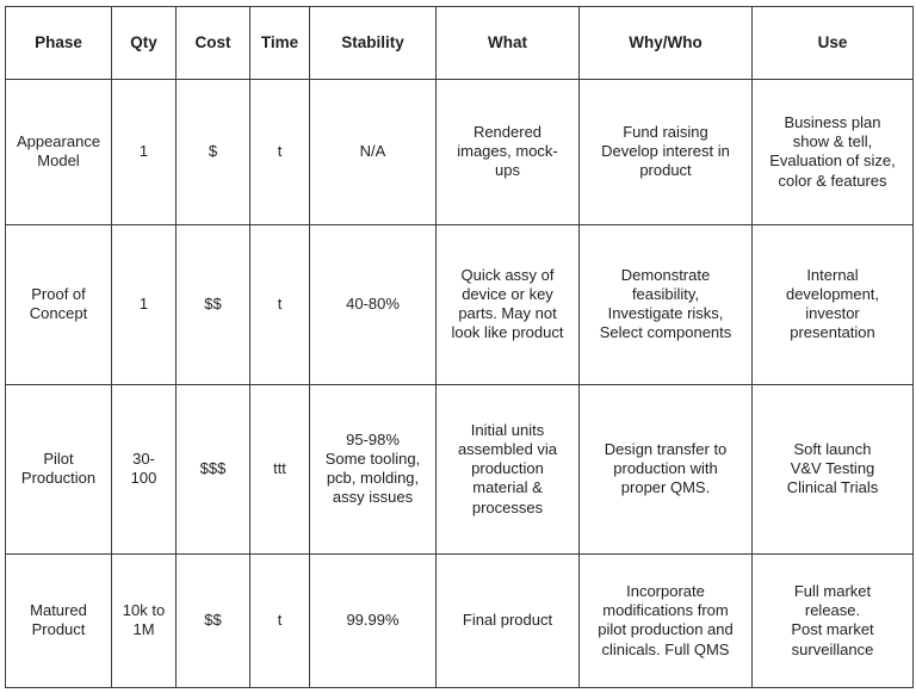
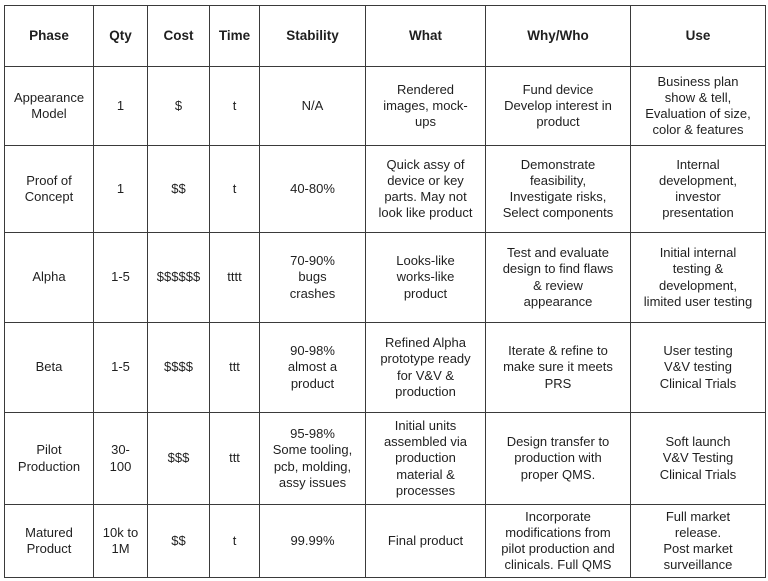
  Phase	Qty	Cost	Time	Stability	What	Why/Who	Use
- Appearance Model	1	$	t	N/A	Rendered images, mock- ups	Fund raising Develop interest in product	Business plan show & tell, Evaluation of size, color & features
+ Appearance Model	1	$	t	N/A	Rendered images, mock- ups	Fund device Develop interest in product	Business plan show & tell, Evaluation of size, color & features
  Proof of Concept	1	$$	t	40-80%	Quick assy of device or key parts. May not look like product	Demonstrate feasibility, Investigate risks, Select components	Internal development, investor presentation
+ Alpha	1-5	$$$$$$	tttt	70-90% bugs crashes	Looks-like works-like product	Test and evaluate design to find flaws & review appearance	Initial internal testing & development, limited user testing
+ Beta	1-5	$$$$	ttt	90-98% almost a product	Refined Alpha prototype ready for V&V & production	Iterate & refine to make sure it meets PRS	User testing V&V testing Clinical Trials
  Pilot Production	30- 100	$$$	ttt	95-98% Some tooling, pcb, molding, assy issues	Initial units assembled via production material & processes	Design transfer to production with proper QMS.	Soft launch V&V Testing Clinical Trials
  Matured Product	10k to 1M	$$	t	99.99%	Final product	Incorporate modifications from pilot production and clinicals. Full QMS	Full market release. Post market surveillance
